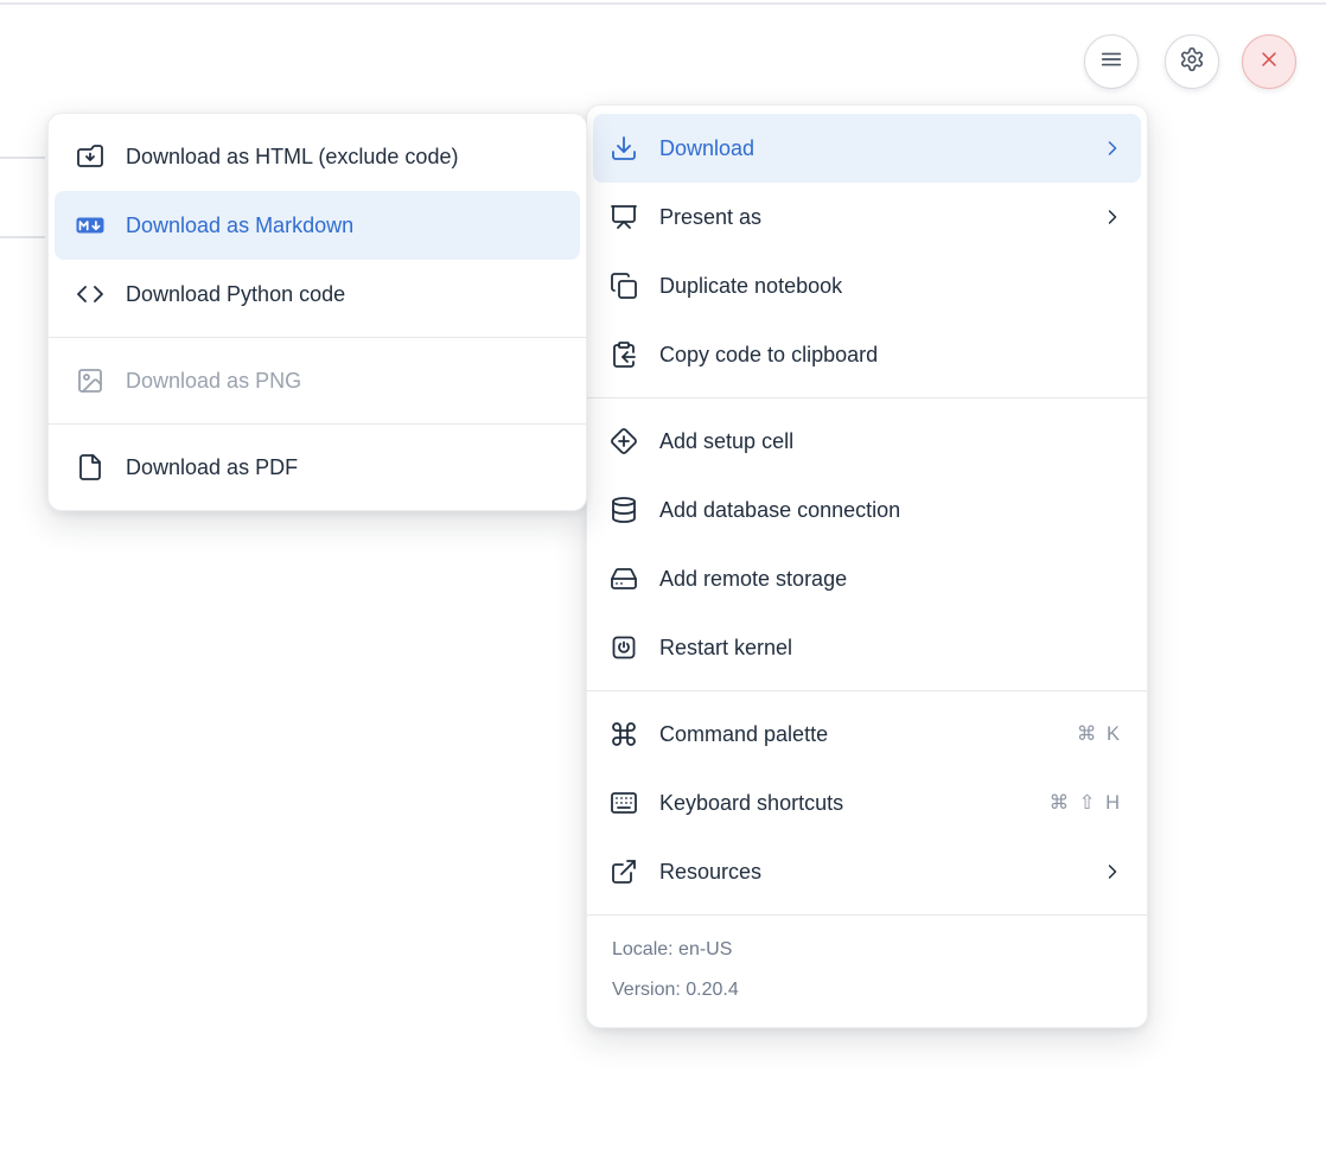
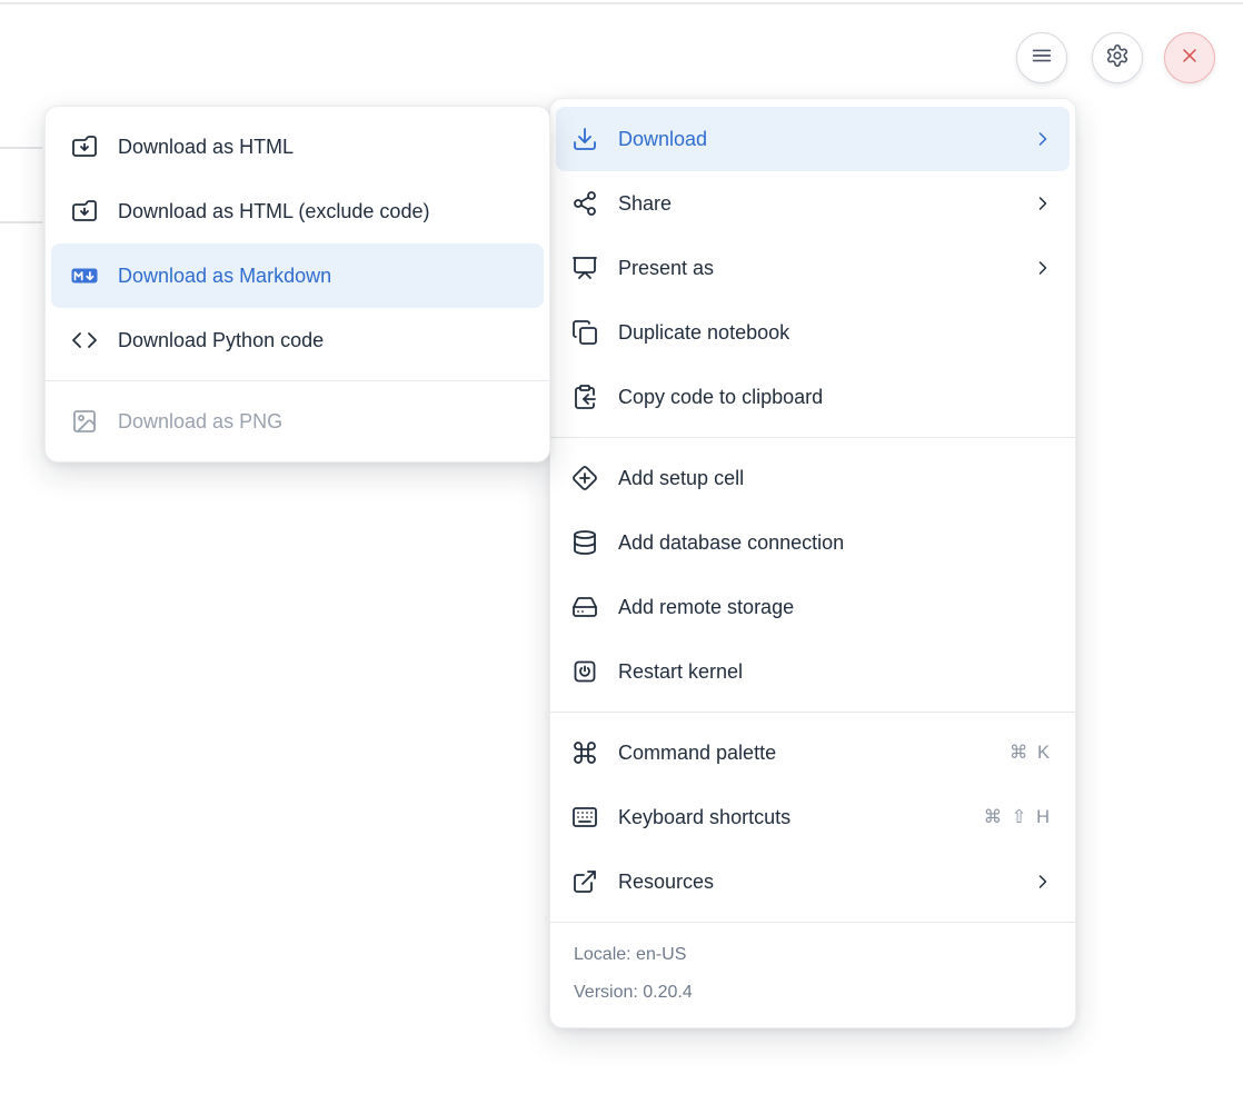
  Download
+ Share
  Present as
  Duplicate notebook
  Copy code to clipboard
  Add setup cell
  Add database connection
  Add remote storage
  Restart kernel
  Command palette
  ⌘ K
  Keyboard shortcuts
  ⌘ ⇧ H
  Resources
  Locale: en-US
  Version: 0.20.4
+ Download as HTML
  Download as HTML (exclude code)
  Download as Markdown
  Download Python code
  Download as PNG
- Download as PDF
